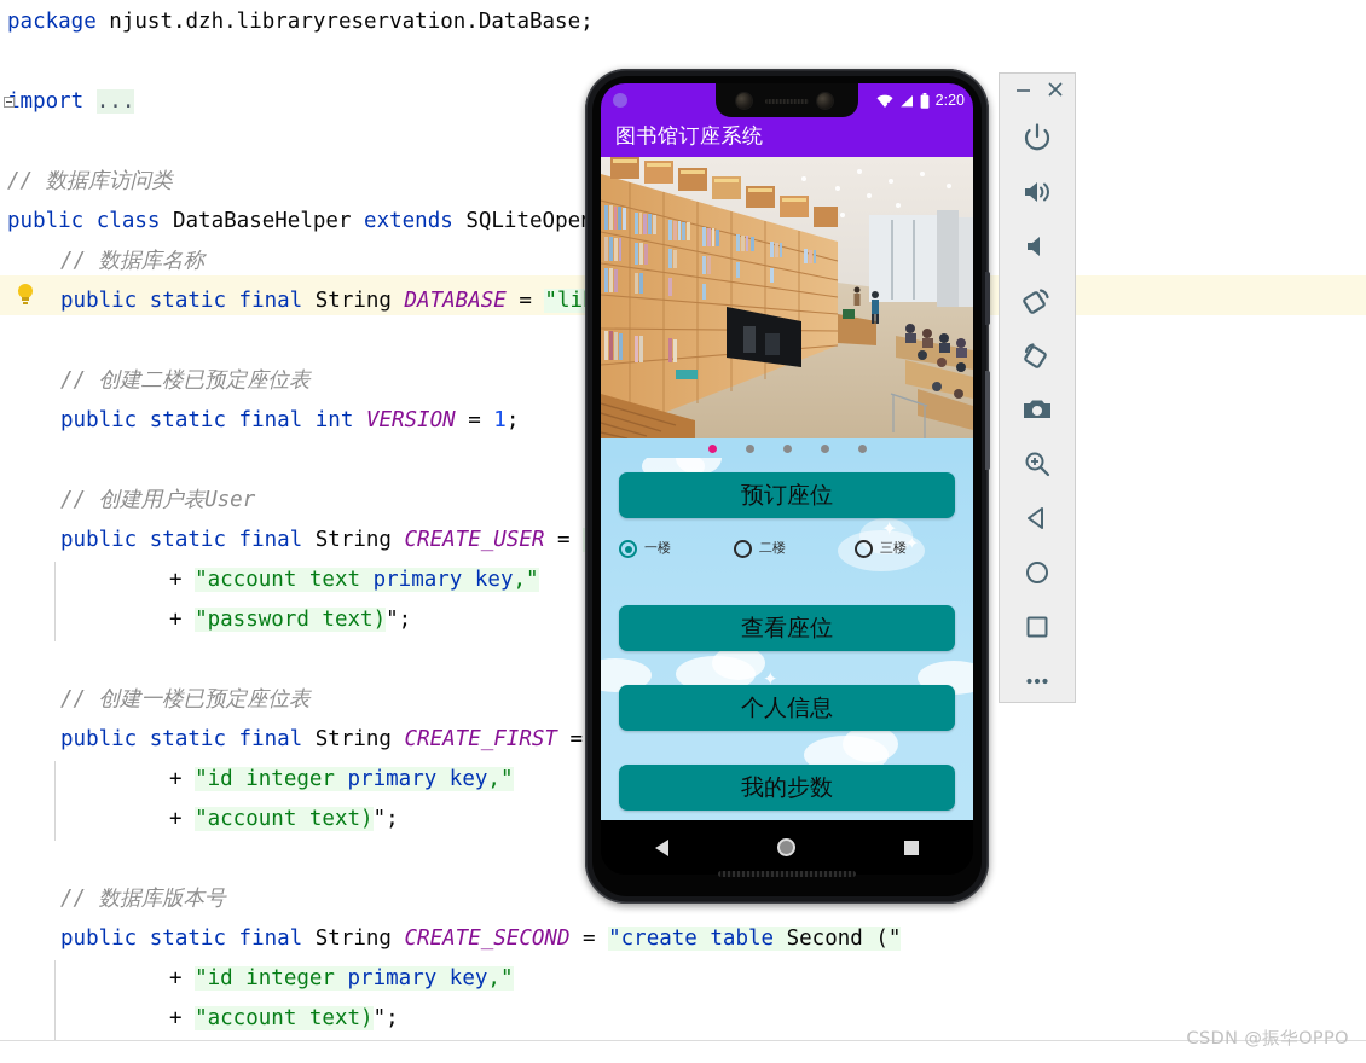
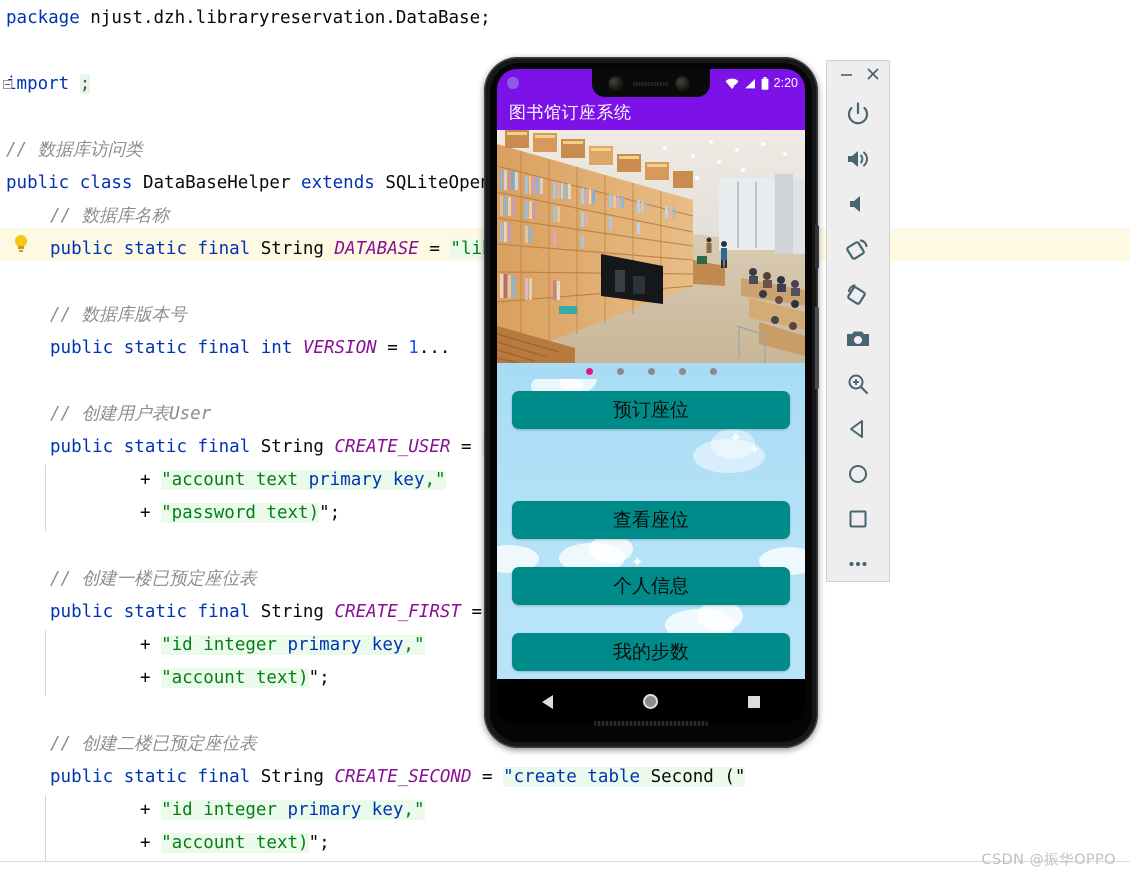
  package njust.dzh.libraryreservation.DataBase;
- mport ...
+ mport ;
  // 数据库访问类
  public class DataBaseHelper extends SQLiteOpe
  // 数据库名称
  public static final String DATABASE = "li
- // 创建二楼已预定座位表
+ // 数据库版本号
- public static final int VERSION = 1;
+ public static final int VERSION = 1...
  // 创建用户表User
  + "account text primary key,"
  + "password text)";
  // 创建一楼已预定座位表
  + "id integer primary key,"
  + "account text)";
- // 数据库版本号
+ // 创建二楼已预定座位表
  public static final String CREATE_SECOND = "create table Second ("
  + "id integer primary key,"
  + "account text)";
  2:20
  图书馆订座系统
  ✦
  ✦
  ✦
  预订座位
- 一楼
- 二楼
- 三楼
  查看座位
  个人信息
  我的步数
  CSDN @振华OPPO
